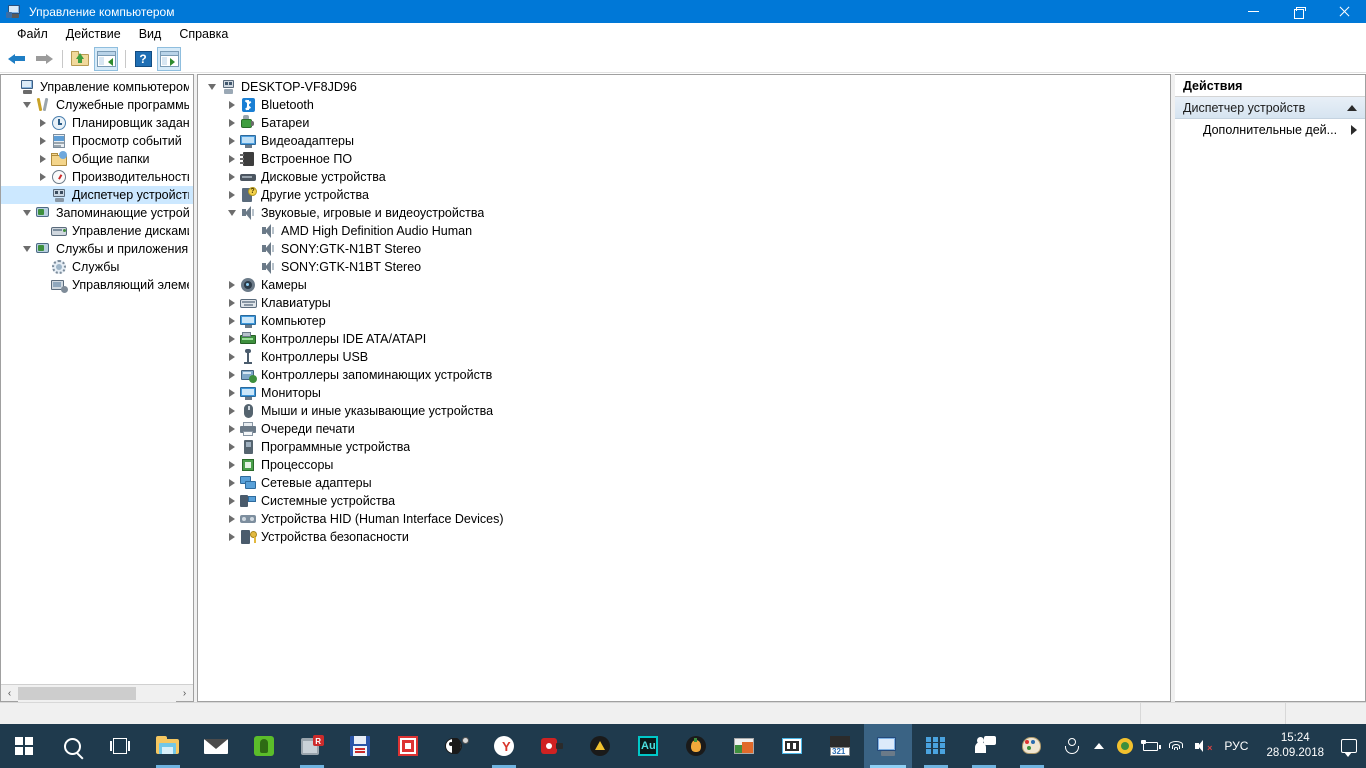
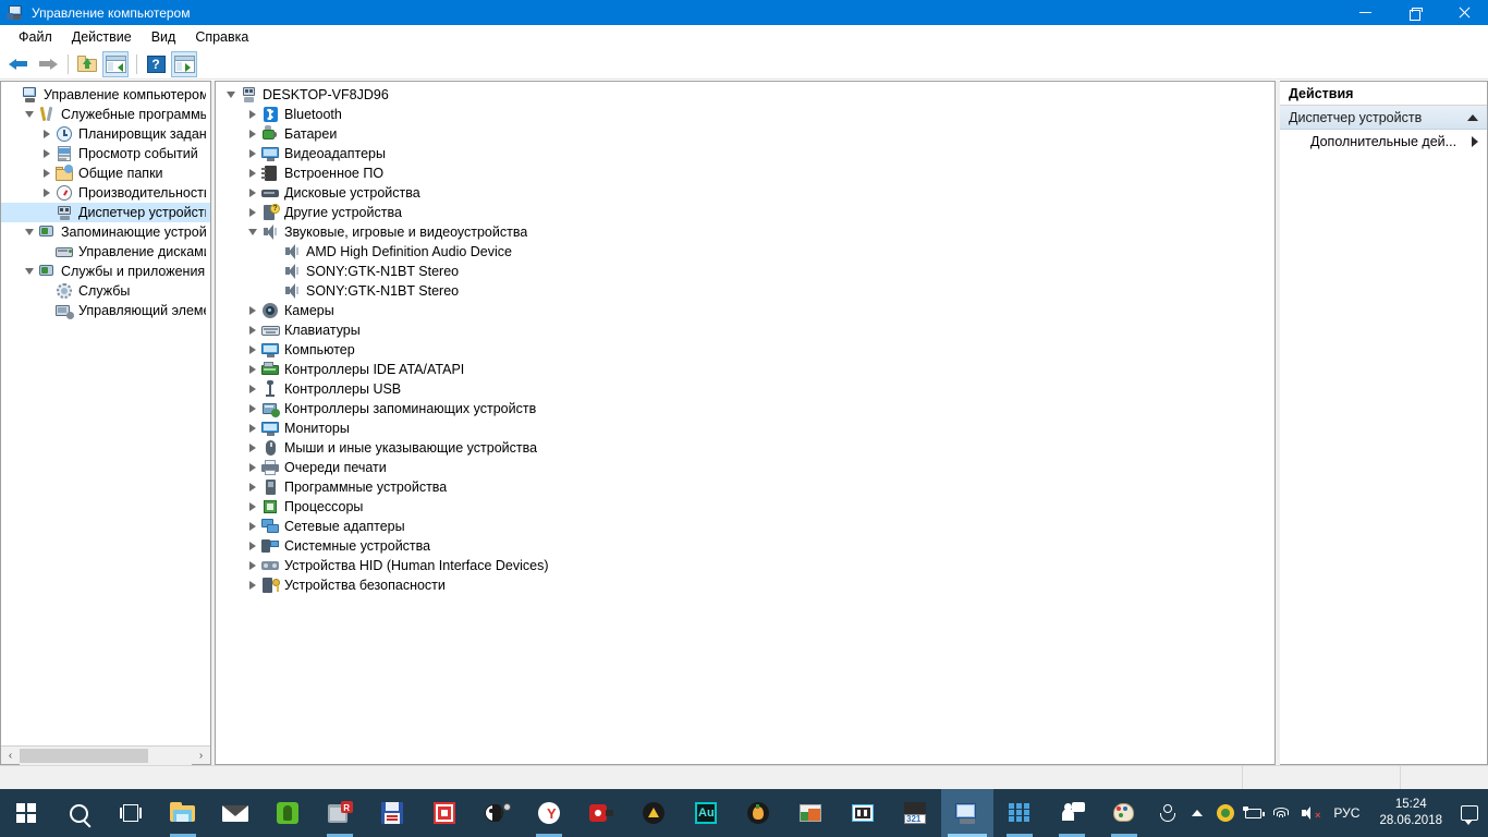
  Управление компьютером
  Файл
  Действие
  Вид
  Справка
  ?
  Управление компьютером
  Служебные программы
  Планировщик задан
  Просмотр событий
  Общие папки
  Производительност
  Диспетчер устройст
  Запоминающие устрой
  Управление дискам
  Службы и приложения
  Службы
  Управляющий элем
  ‹
  ›
  DESKTOP-VF8JD96
  Bluetooth
  Батареи
  Видеоадаптеры
  Встроенное ПО
  Дисковые устройства
  Другие устройства
  Звуковые, игровые и видеоустройства
- AMD High Definition Audio Human
+ AMD High Definition Audio Device
  SONY:GTK-N1BT Stereo
  SONY:GTK-N1BT Stereo
  Камеры
  Клавиатуры
  Компьютер
  Контроллеры IDE ATA/ATAPI
  Контроллеры USB
  Контроллеры запоминающих устройств
  Мониторы
  Мыши и иные указывающие устройства
  Очереди печати
  Программные устройства
  Процессоры
  Сетевые адаптеры
  Системные устройства
  Устройства HID (Human Interface Devices)
  Устройства безопасности
  Действия
  Диспетчер устройств
  Дополнительные дей...
  R
  Y
  Au
  321
  ×
  РУС
  15:24
- 28.09.2018
+ 28.06.2018
